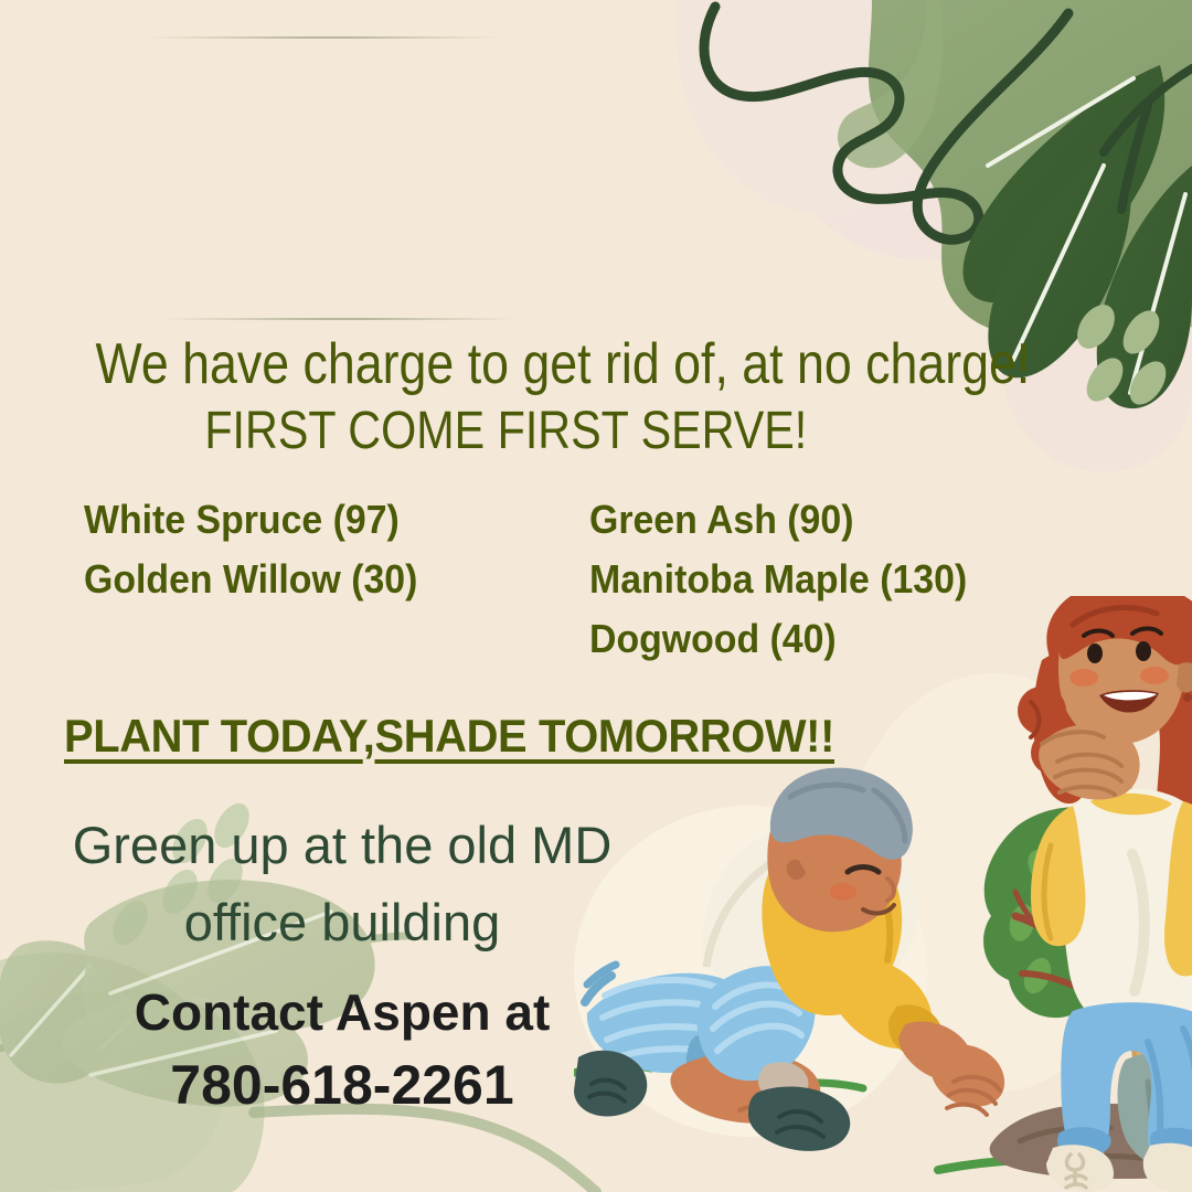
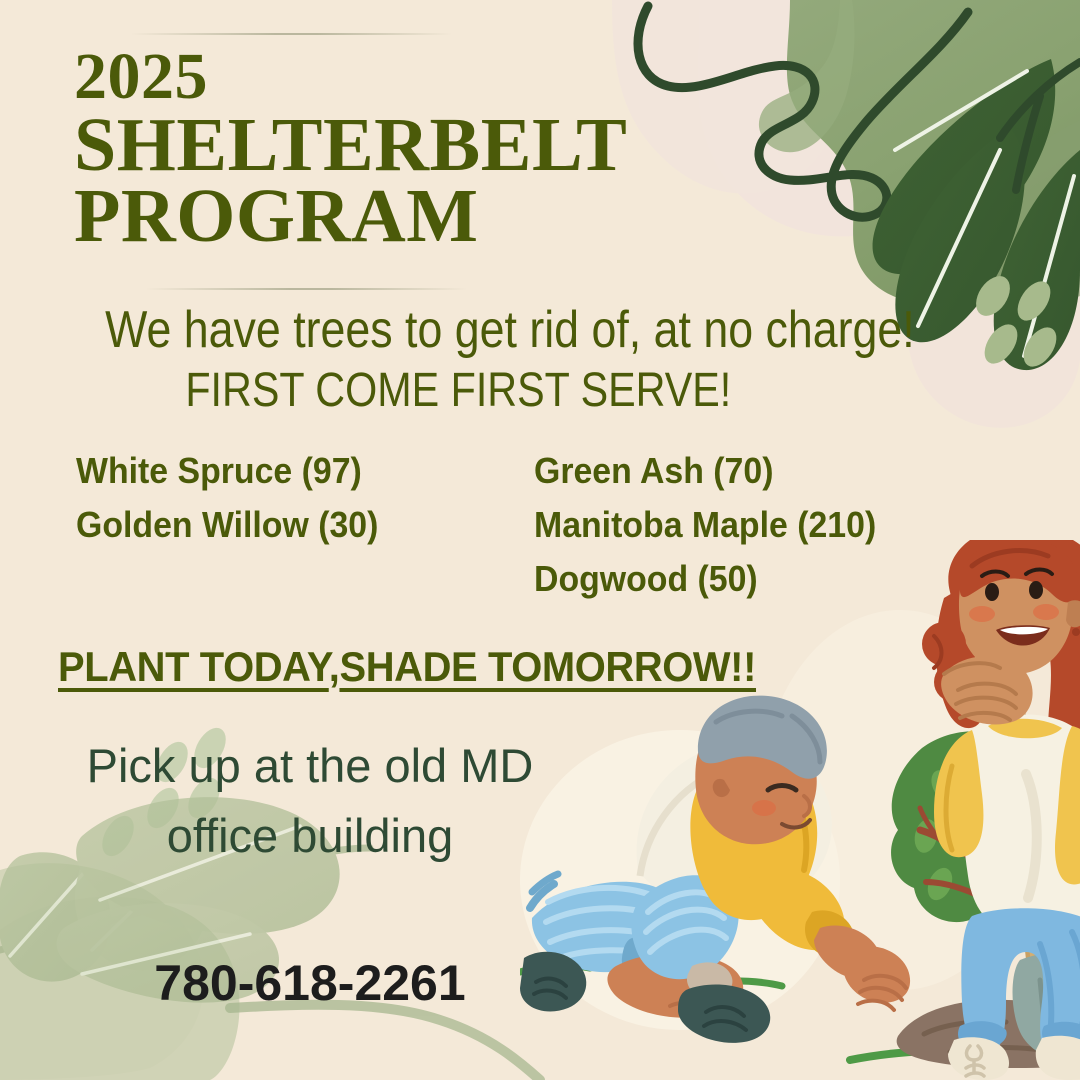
+ 2025
+ SHELTERBELT
+ PROGRAM
- We have charge to get rid of, at no charge!
+ We have trees to get rid of, at no charge!
  FIRST COME FIRST SERVE!
  White Spruce (97)
  Golden Willow (30)
- Green Ash (90)
+ Green Ash (70)
- Manitoba Maple (130)
+ Manitoba Maple (210)
- Dogwood (40)
+ Dogwood (50)
  PLANT TODAY,SHADE TOMORROW!!
- Green up at the old MD
+ Pick up at the old MD
  office building
- Contact Aspen at
  780-618-2261
